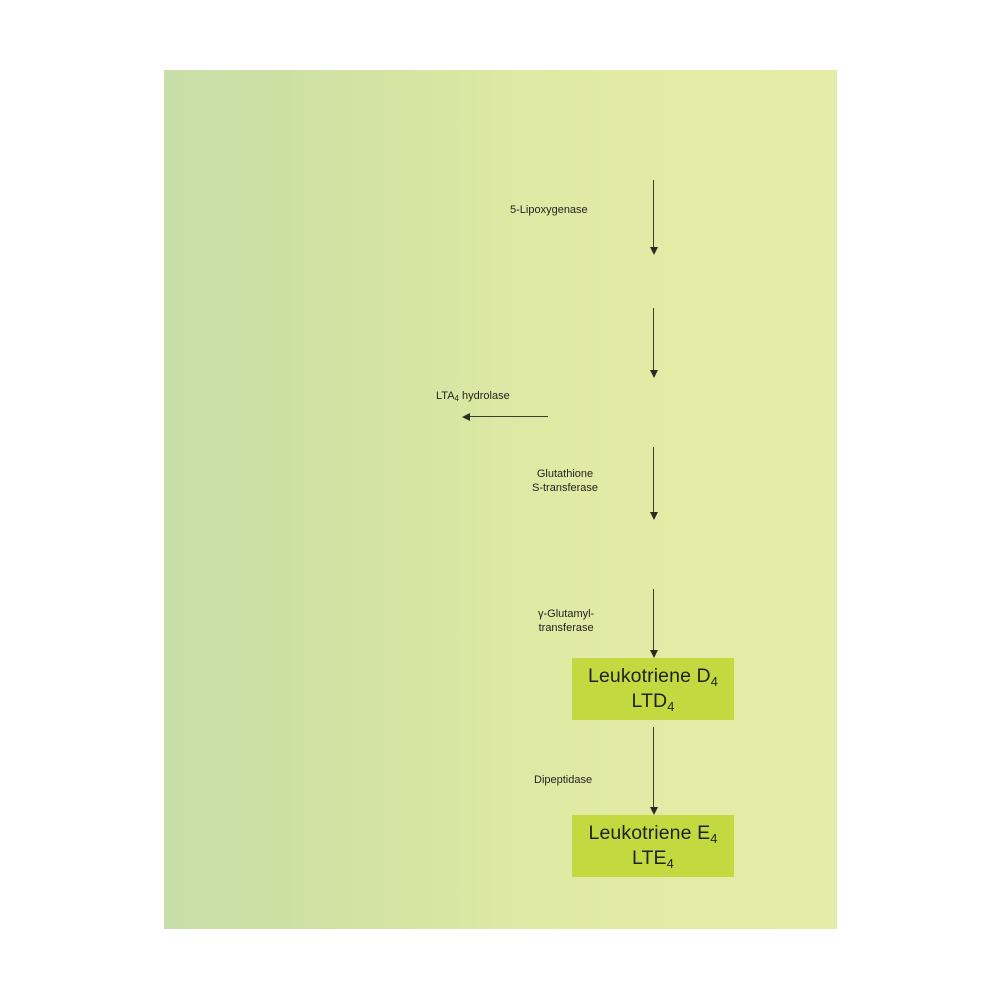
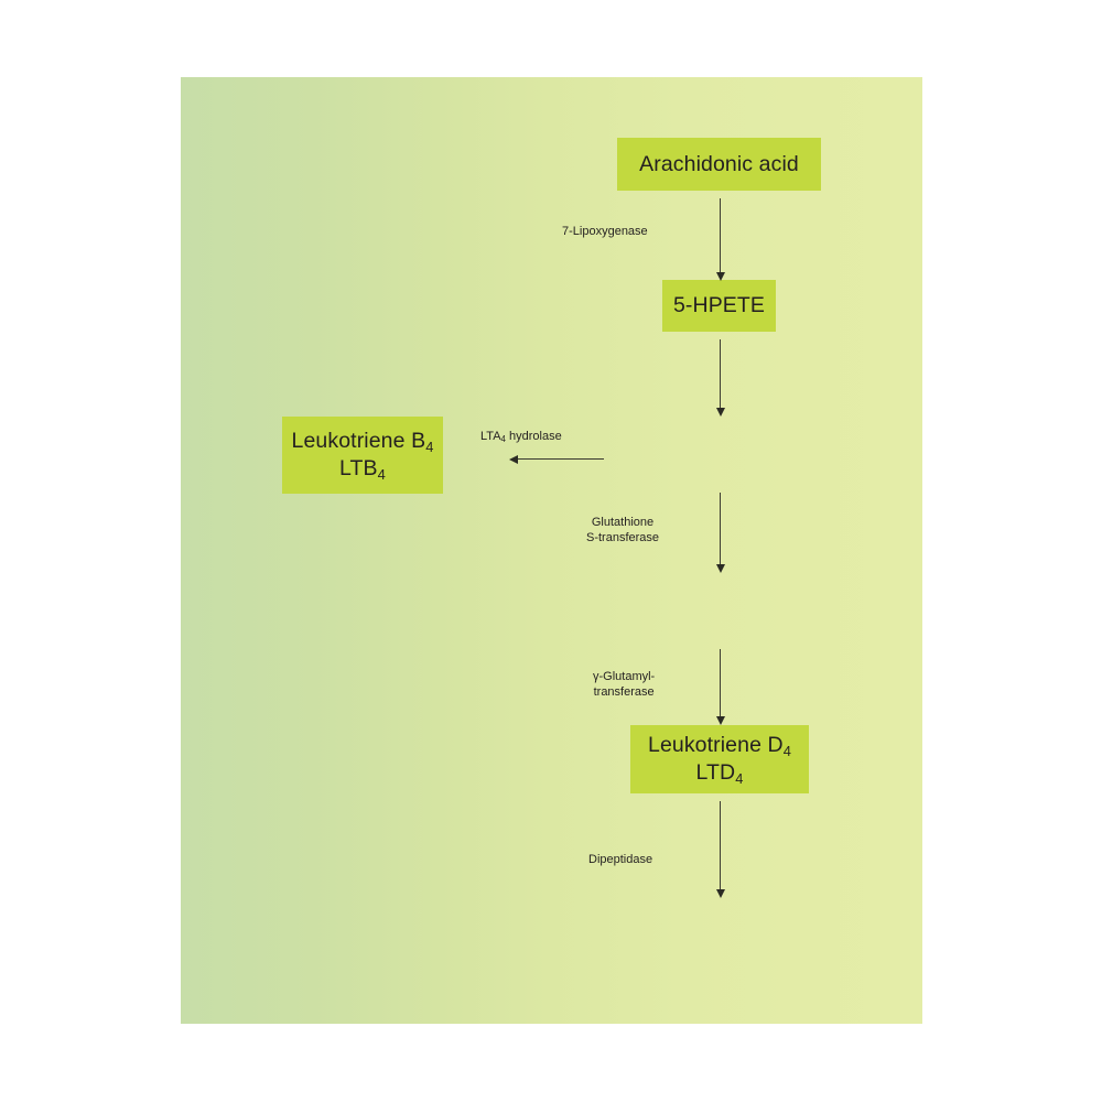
+ Arachidonic acid
+ 5-HPETE
+ Leukotriene B4
+ LTB4
  Leukotriene D4
  LTD4
- Leukotriene E4
- LTE4
- 5-Lipoxygenase
+ 7-Lipoxygenase
  LTA4 hydrolase
  Glutathione
  S-transferase
  γ-Glutamyl-
  transferase
  Dipeptidase
